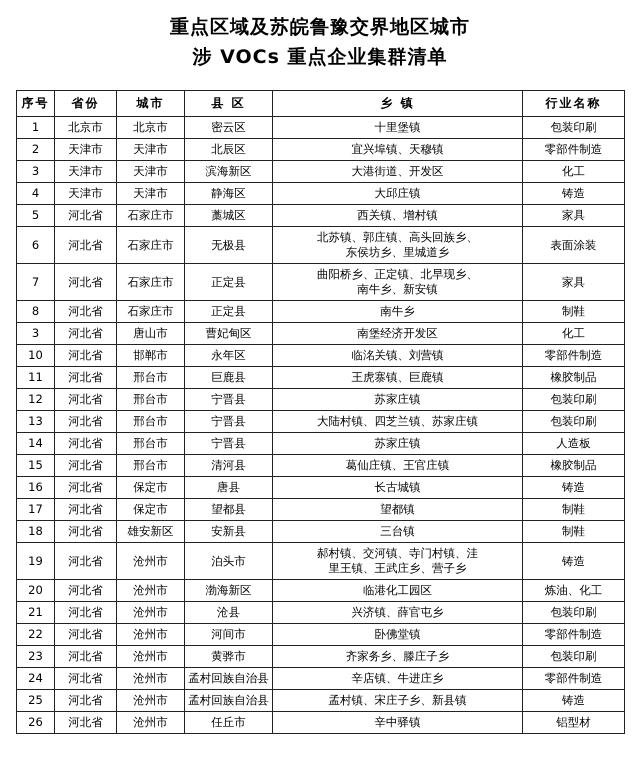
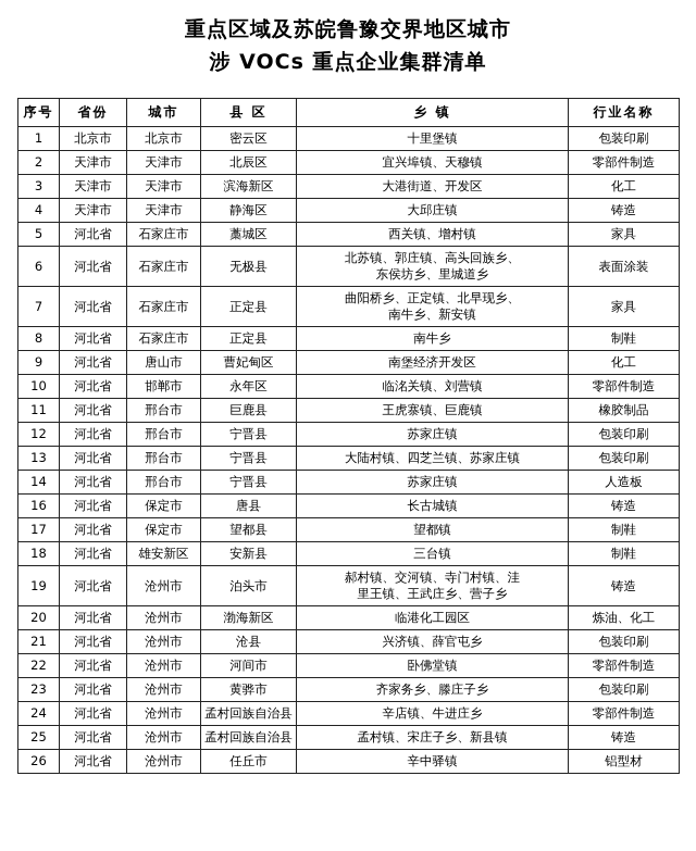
  重点区域及苏皖鲁豫交界地区城市
  涉 VOCs 重点企业集群清单
  序号	省份	城市	县 区	乡 镇	行业名称
  1	北京市	北京市	密云区	十里堡镇	包装印刷
  2	天津市	天津市	北辰区	宜兴埠镇、天穆镇	零部件制造
  3	天津市	天津市	滨海新区	大港街道、开发区	化工
  4	天津市	天津市	静海区	大邱庄镇	铸造
  5	河北省	石家庄市	藁城区	西关镇、增村镇	家具
  6	河北省	石家庄市	无极县	北苏镇、郭庄镇、高头回族乡、东侯坊乡、里城道乡	表面涂装
  7	河北省	石家庄市	正定县	曲阳桥乡、正定镇、北早现乡、南牛乡、新安镇	家具
  8	河北省	石家庄市	正定县	南牛乡	制鞋
- 3	河北省	唐山市	曹妃甸区	南堡经济开发区	化工
+ 9	河北省	唐山市	曹妃甸区	南堡经济开发区	化工
  10	河北省	邯郸市	永年区	临洺关镇、刘营镇	零部件制造
  11	河北省	邢台市	巨鹿县	王虎寨镇、巨鹿镇	橡胶制品
  12	河北省	邢台市	宁晋县	苏家庄镇	包装印刷
  13	河北省	邢台市	宁晋县	大陆村镇、四芝兰镇、苏家庄镇	包装印刷
  14	河北省	邢台市	宁晋县	苏家庄镇	人造板
- 15	河北省	邢台市	清河县	葛仙庄镇、王官庄镇	橡胶制品
  16	河北省	保定市	唐县	长古城镇	铸造
  17	河北省	保定市	望都县	望都镇	制鞋
  18	河北省	雄安新区	安新县	三台镇	制鞋
  19	河北省	沧州市	泊头市	郝村镇、交河镇、寺门村镇、洼里王镇、王武庄乡、营子乡	铸造
  20	河北省	沧州市	渤海新区	临港化工园区	炼油、化工
  21	河北省	沧州市	沧县	兴济镇、薛官屯乡	包装印刷
  22	河北省	沧州市	河间市	卧佛堂镇	零部件制造
  23	河北省	沧州市	黄骅市	齐家务乡、滕庄子乡	包装印刷
  24	河北省	沧州市	孟村回族自治县	辛店镇、牛进庄乡	零部件制造
  25	河北省	沧州市	孟村回族自治县	孟村镇、宋庄子乡、新县镇	铸造
  26	河北省	沧州市	任丘市	辛中驿镇	铝型材
